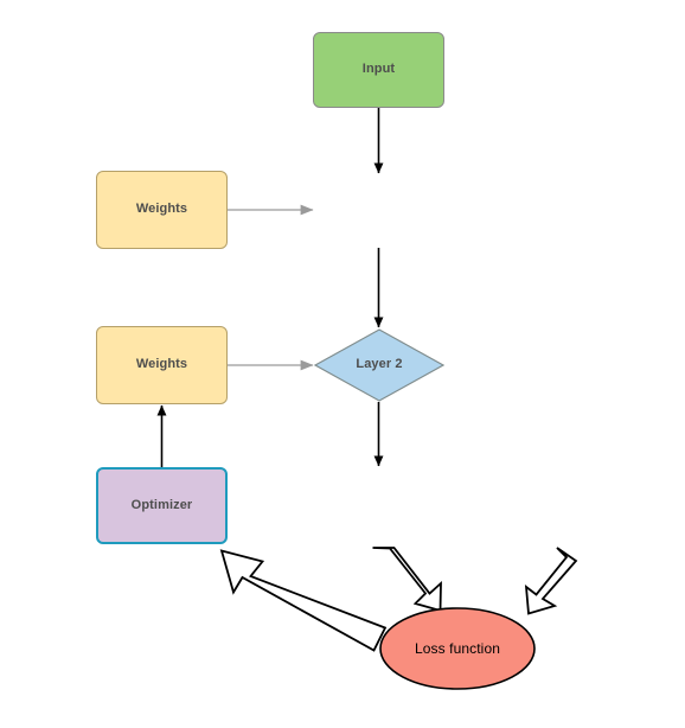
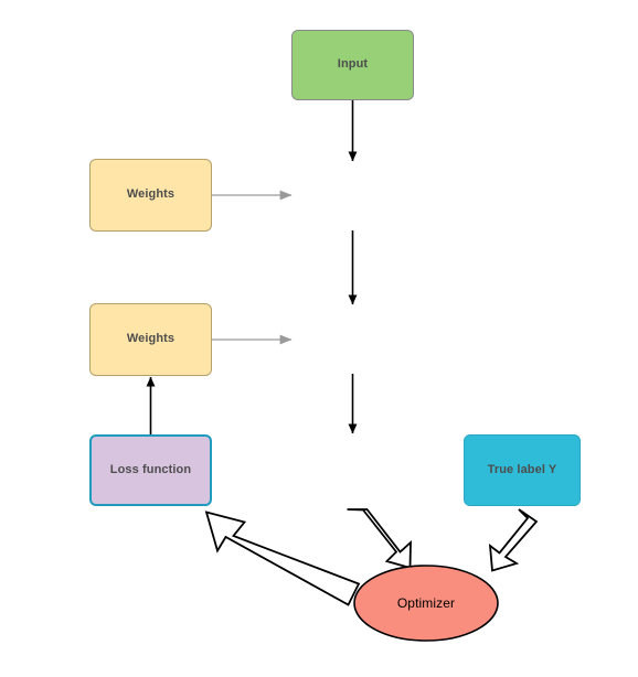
  Input
  Weights
  Weights
- Layer 2
- Optimizer
+ Loss function
+ True label Y
- Loss function
+ Optimizer
